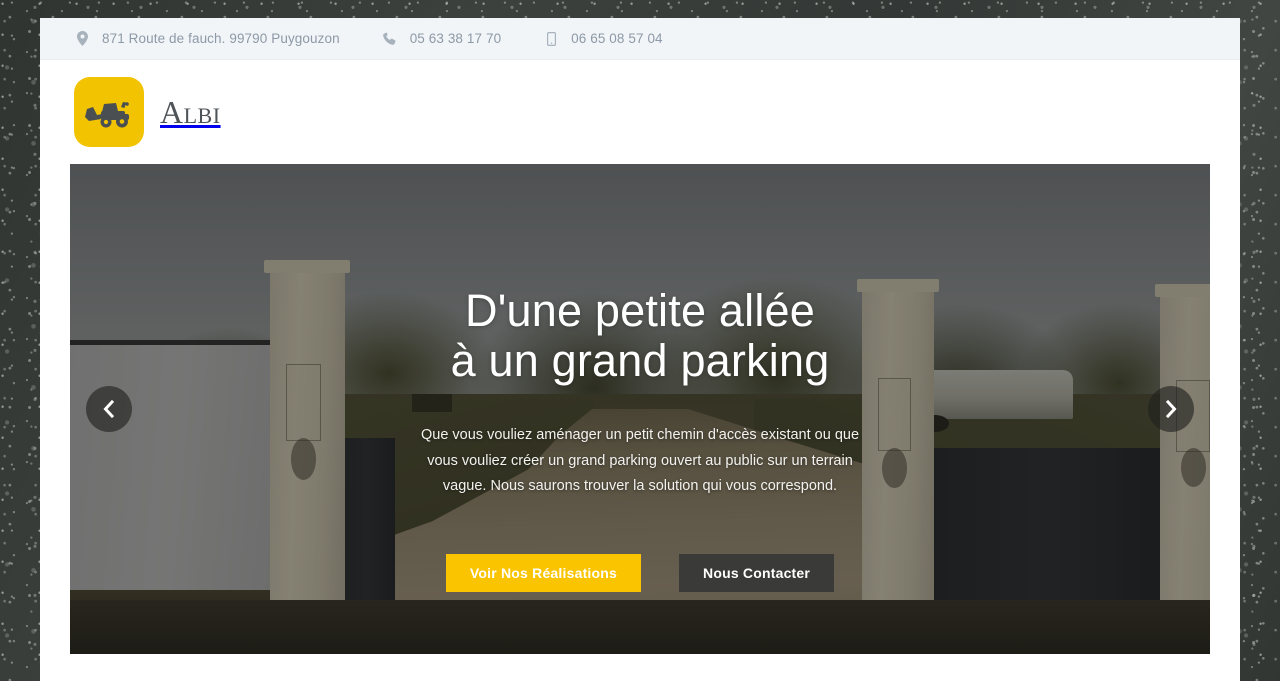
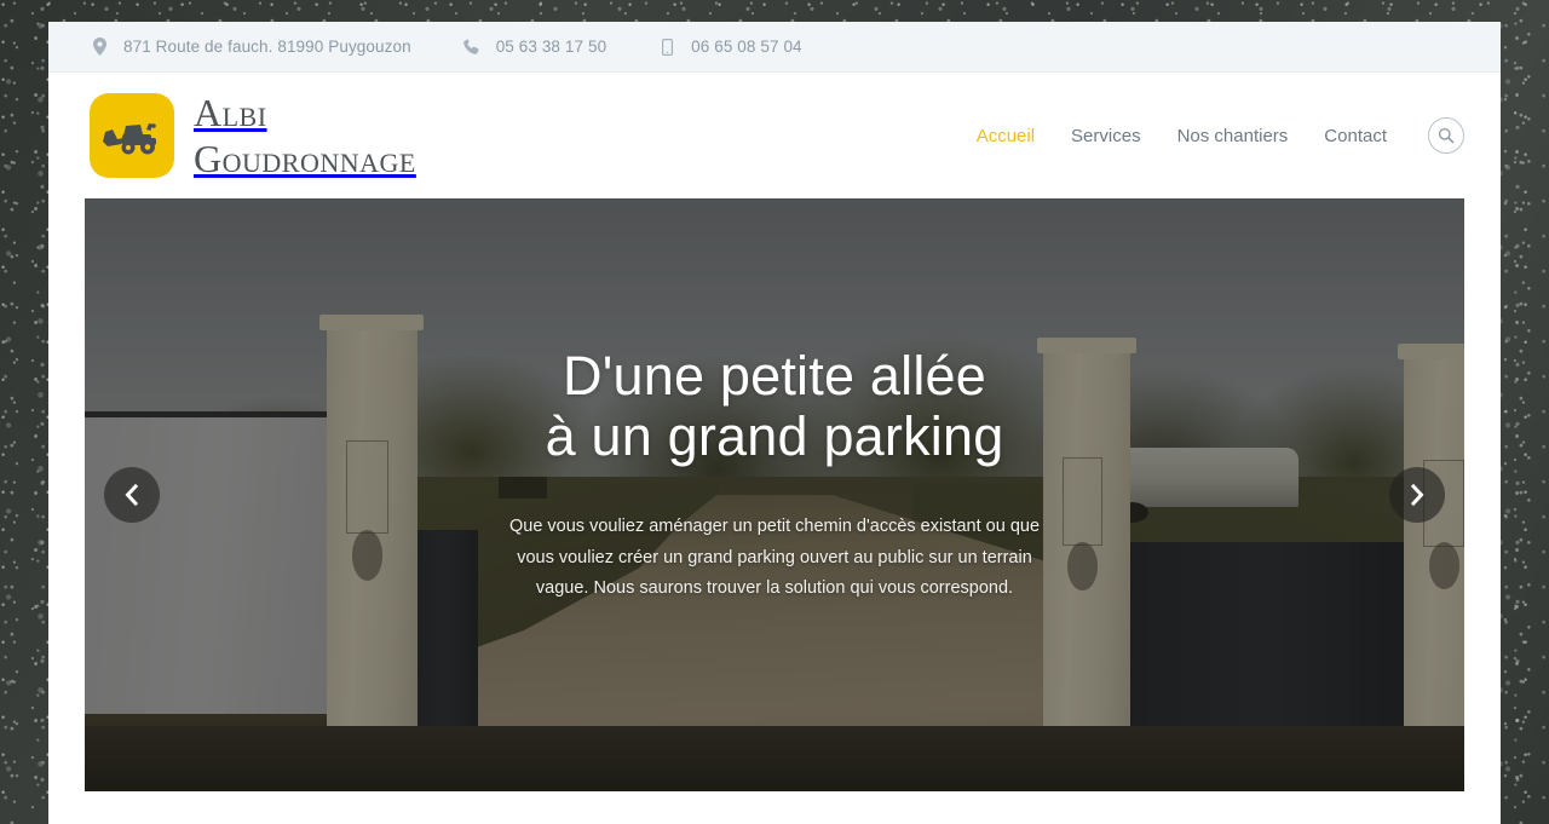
- 871 Route de fauch. 99790 Puygouzon
+ 871 Route de fauch. 81990 Puygouzon
- 05 63 38 17 70
+ 05 63 38 17 50
  06 65 08 57 04
  Albi
+ Goudronnage
+ Accueil
+ Services
+ Nos chantiers
+ Contact
  D'une petite allée
  à un grand parking
  Que vous vouliez aménager un petit chemin d'accès existant ou que vous vouliez créer un grand parking ouvert au public sur un terrain vague. Nous saurons trouver la solution qui vous correspond.
- Voir Nos Réalisations
- Nous Contacter
